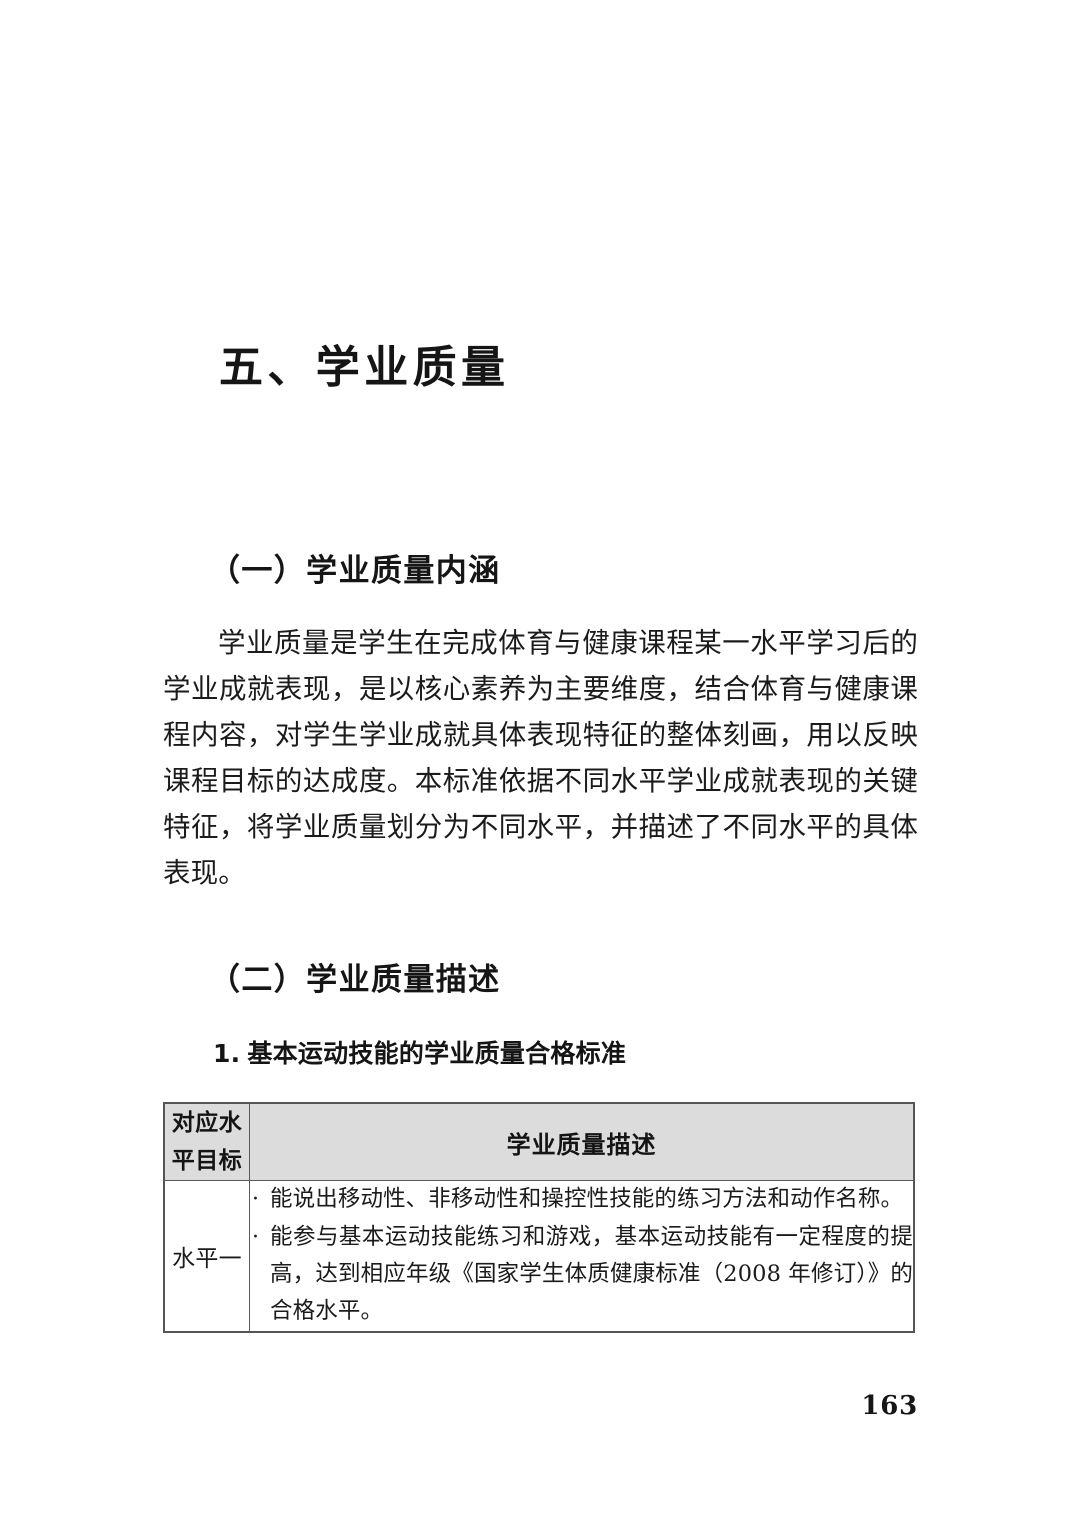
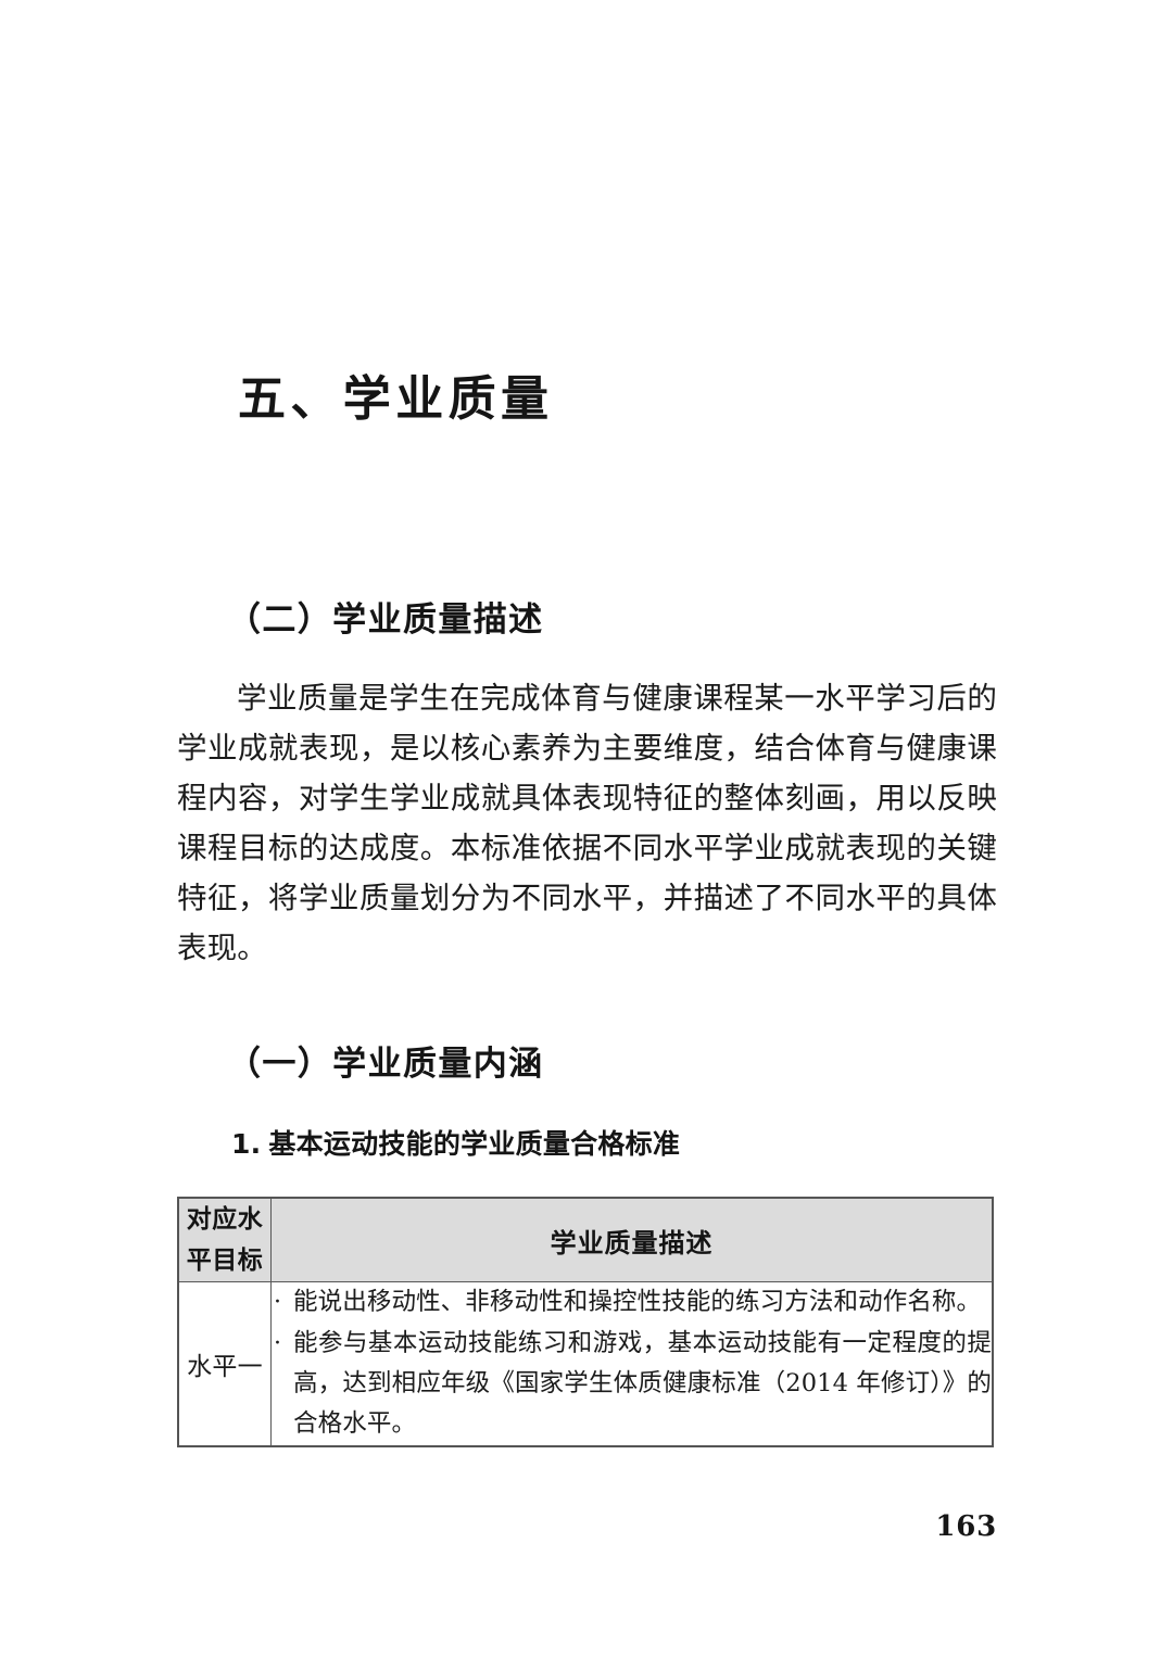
  五、学业质量
- （一）学业质量内涵
+ （二）学业质量描述
  学业质量是学生在完成体育与健康课程某一水平学习后的学业成就表现，是以核心素养为主要维度，结合体育与健康课程内容，对学生学业成就具体表现特征的整体刻画，用以反映课程目标的达成度。本标准依据不同水平学业成就表现的关键特征，将学业质量划分为不同水平，并描述了不同水平的具体表现。
- （二）学业质量描述
+ （一）学业质量内涵
  1. 基本运动技能的学业质量合格标准
  对应水平目标	学业质量描述
- 水平一	· 能说出移动性、非移动性和操控性技能的练习方法和动作名称。 · 能参与基本运动技能练习和游戏，基本运动技能有一定程度的提高，达到相应年级《国家学生体质健康标准（2008 年修订）》的合格水平。
+ 水平一	· 能说出移动性、非移动性和操控性技能的练习方法和动作名称。 · 能参与基本运动技能练习和游戏，基本运动技能有一定程度的提高，达到相应年级《国家学生体质健康标准（2014 年修订）》的合格水平。
  163
